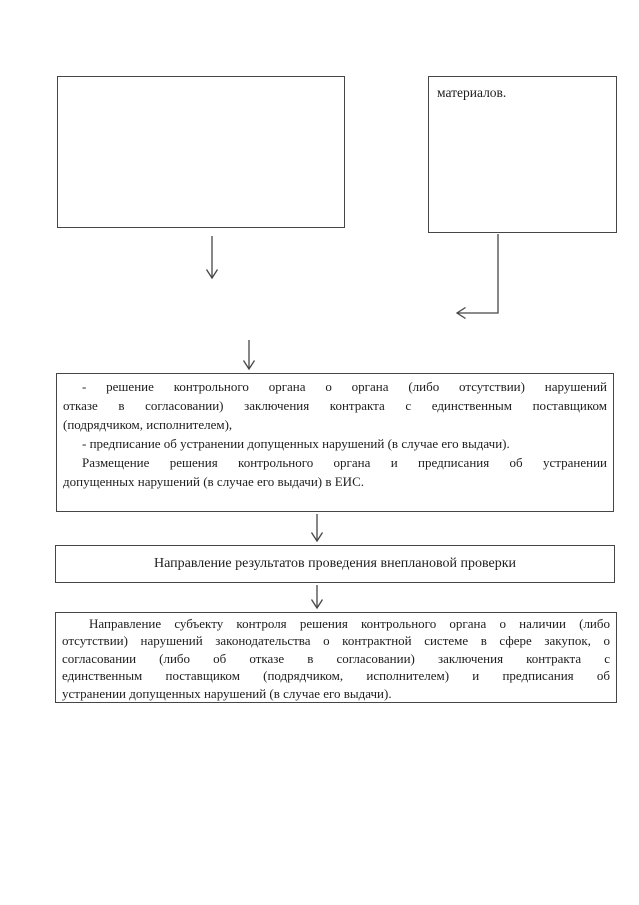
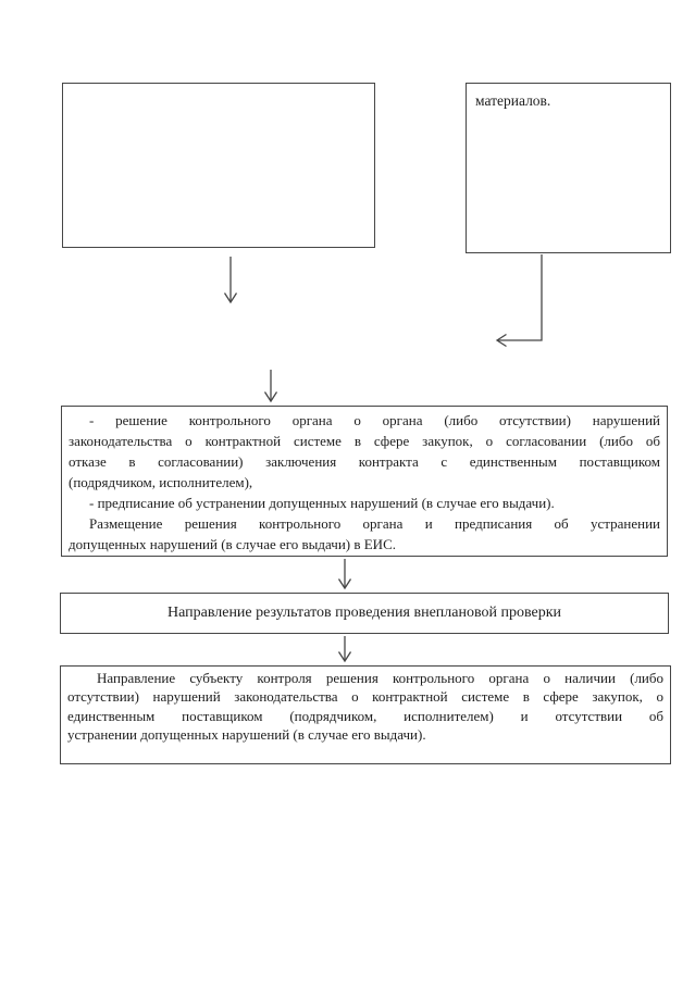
  материалов.
  - решение контрольного органа о органа (либо отсутствии) нарушений
+ законодательства о контрактной системе в сфере закупок, о согласовании (либо об
  отказе в согласовании) заключения контракта с единственным поставщиком
  (подрядчиком, исполнителем),
  - предписание об устранении допущенных нарушений (в случае его выдачи).
  Размещение решения контрольного органа и предписания об устранении
  допущенных нарушений (в случае его выдачи) в ЕИС.
  Направление результатов проведения внеплановой проверки
  Направление субъекту контроля решения контрольного органа о наличии (либо
  отсутствии) нарушений законодательства о контрактной системе в сфере закупок, о
- согласовании (либо об отказе в согласовании) заключения контракта с
- единственным поставщиком (подрядчиком, исполнителем) и предписания об
+ единственным поставщиком (подрядчиком, исполнителем) и отсутствии об
  устранении допущенных нарушений (в случае его выдачи).
